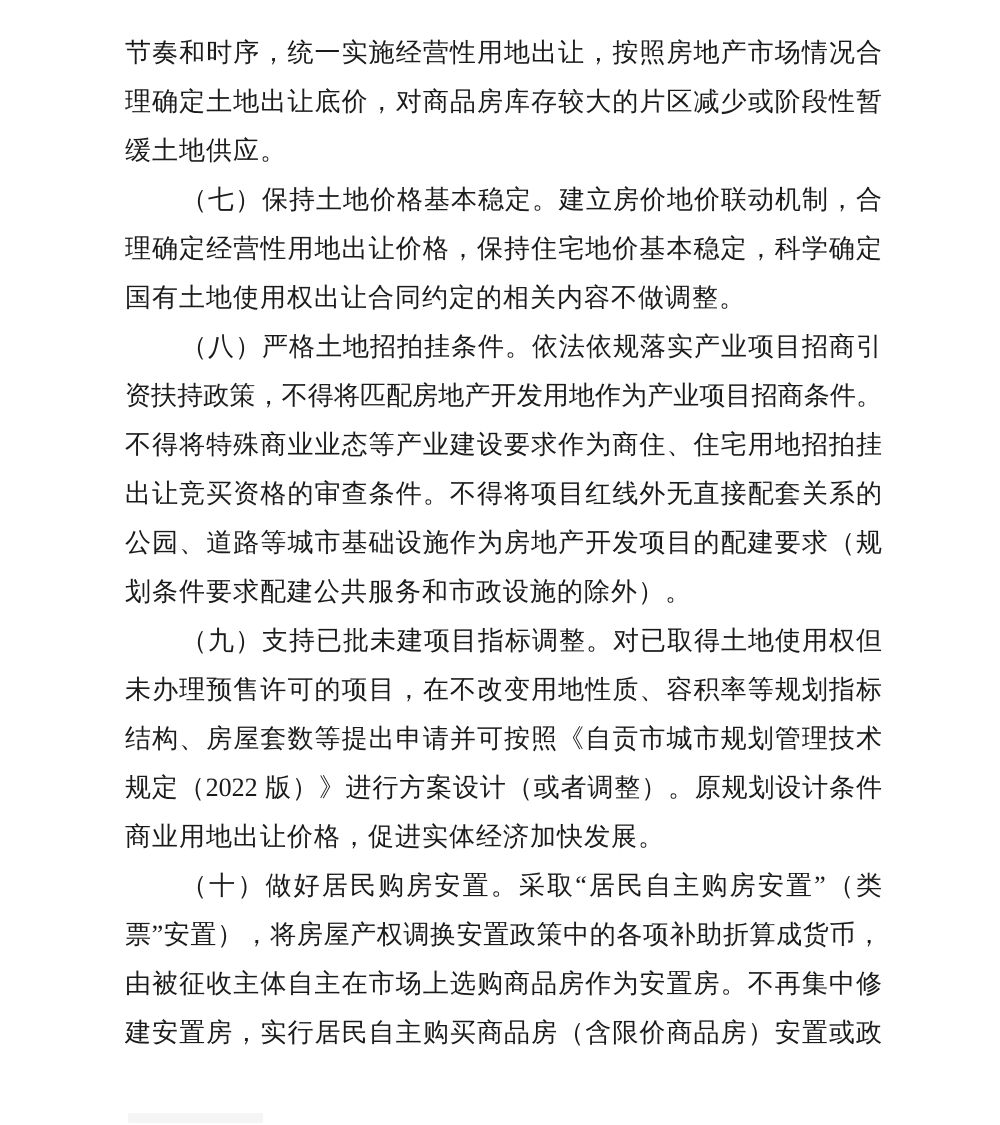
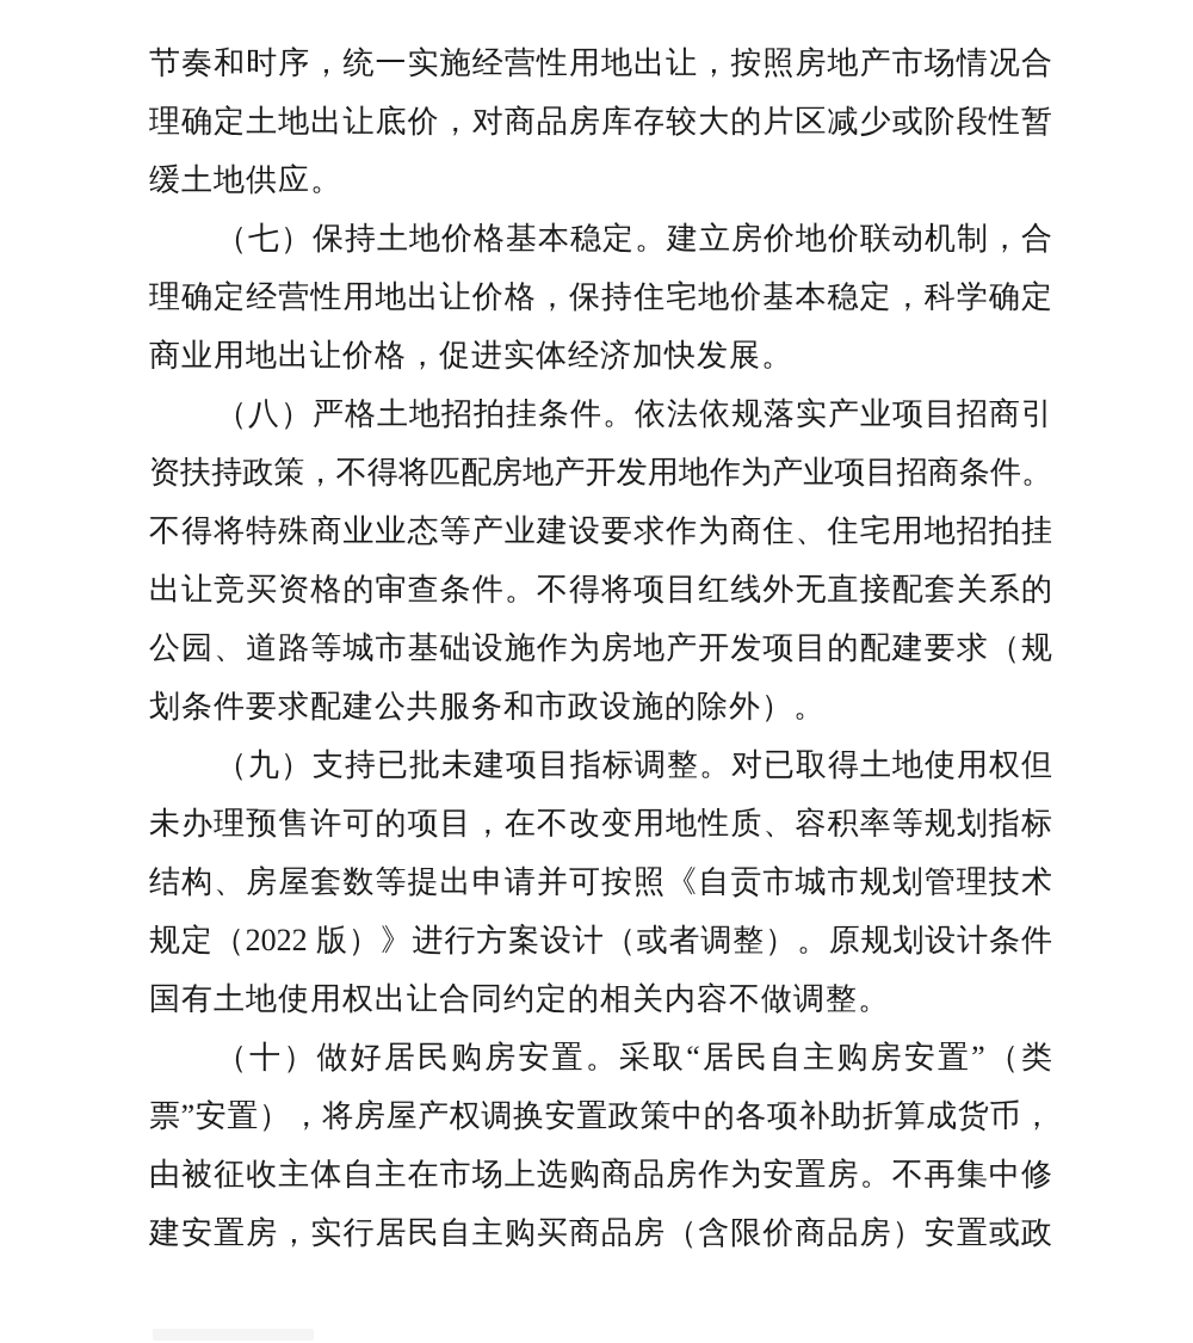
  节奏和时序，统一实施经营性用地出让，按照房地产市场情况合
  理确定土地出让底价，对商品房库存较大的片区减少或阶段性暂
  缓土地供应。
  （七）保持土地价格基本稳定。建立房价地价联动机制，合
  理确定经营性用地出让价格，保持住宅地价基本稳定，科学确定
- 国有土地使用权出让合同约定的相关内容不做调整。
+ 商业用地出让价格，促进实体经济加快发展。
  （八）严格土地招拍挂条件。依法依规落实产业项目招商引
  资扶持政策，不得将匹配房地产开发用地作为产业项目招商条件。
  不得将特殊商业业态等产业建设要求作为商住、住宅用地招拍挂
  出让竞买资格的审查条件。不得将项目红线外无直接配套关系的
  公园、道路等城市基础设施作为房地产开发项目的配建要求（规
  划条件要求配建公共服务和市政设施的除外）。
  （九）支持已批未建项目指标调整。对已取得土地使用权但
  未办理预售许可的项目，在不改变用地性质、容积率等规划指标
  结构、房屋套数等提出申请并可按照《自贡市城市规划管理技术
  规定（2022 版）》进行方案设计（或者调整）。原规划设计条件
- 商业用地出让价格，促进实体经济加快发展。
+ 国有土地使用权出让合同约定的相关内容不做调整。
  （十）做好居民购房安置。采取“居民自主购房安置”（类
  票”安置），将房屋产权调换安置政策中的各项补助折算成货币，
  由被征收主体自主在市场上选购商品房作为安置房。不再集中修
  建安置房，实行居民自主购买商品房（含限价商品房）安置或政
